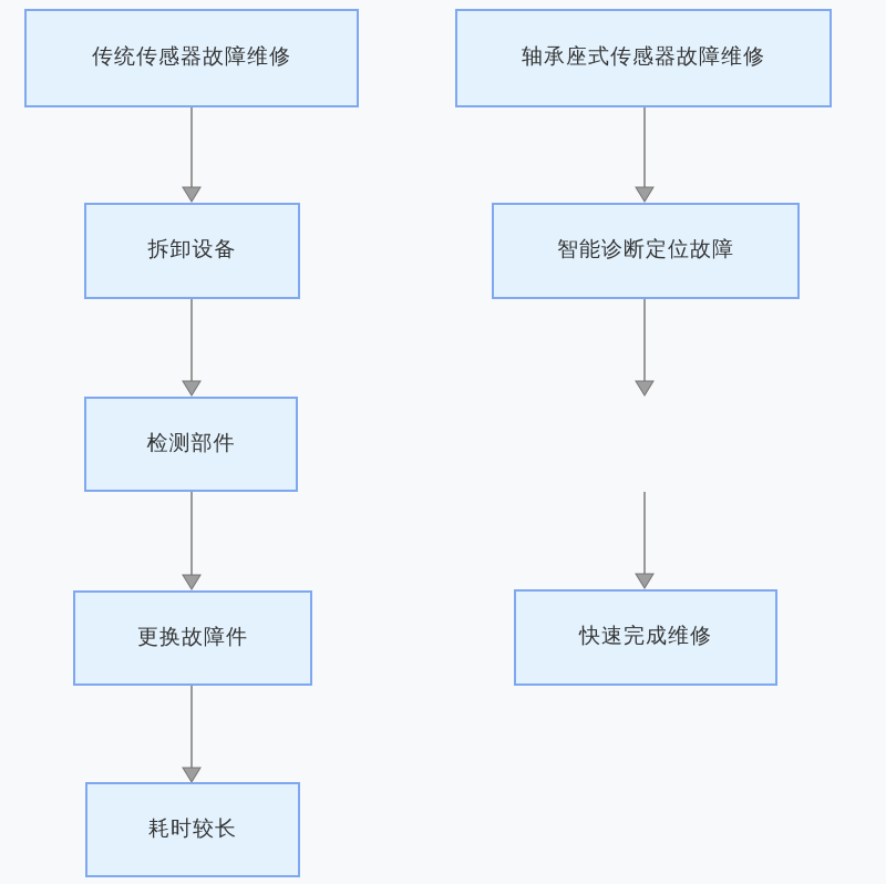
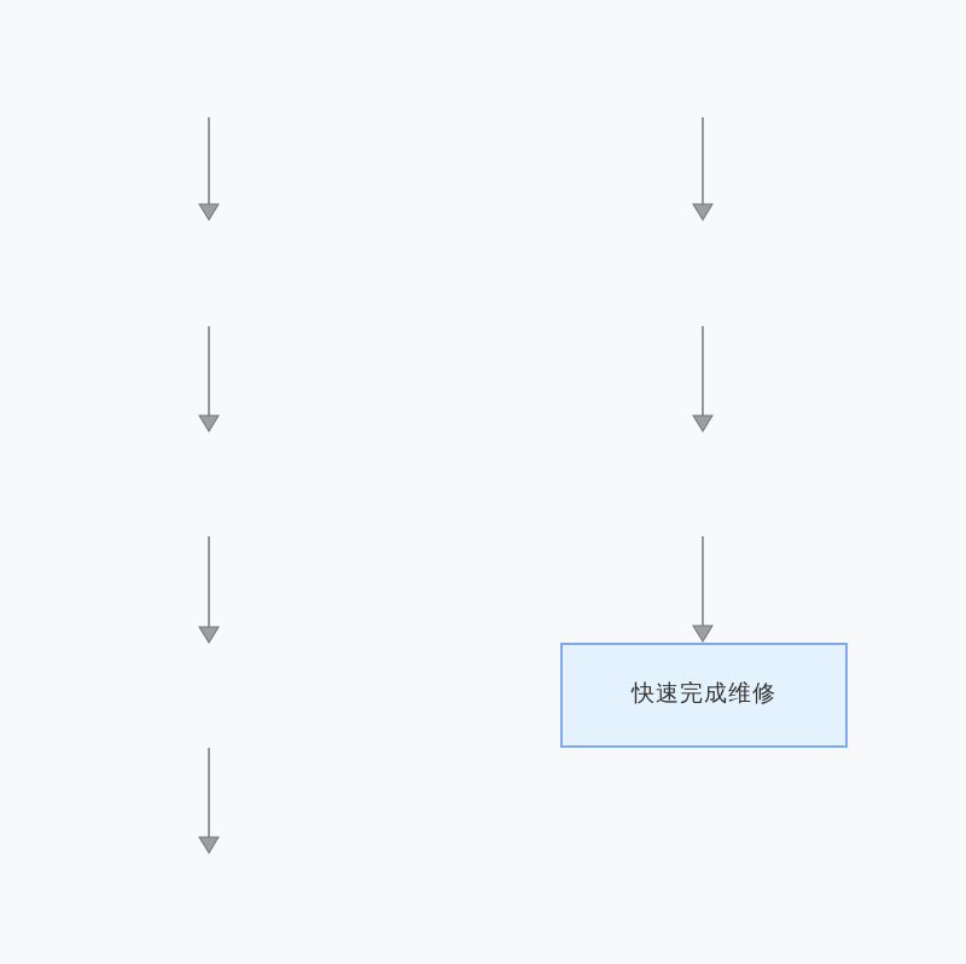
- 传统传感器故障维修
- 拆卸设备
- 检测部件
- 更换故障件
- 耗时较长
- 轴承座式传感器故障维修
- 智能诊断定位故障
  快速完成维修
